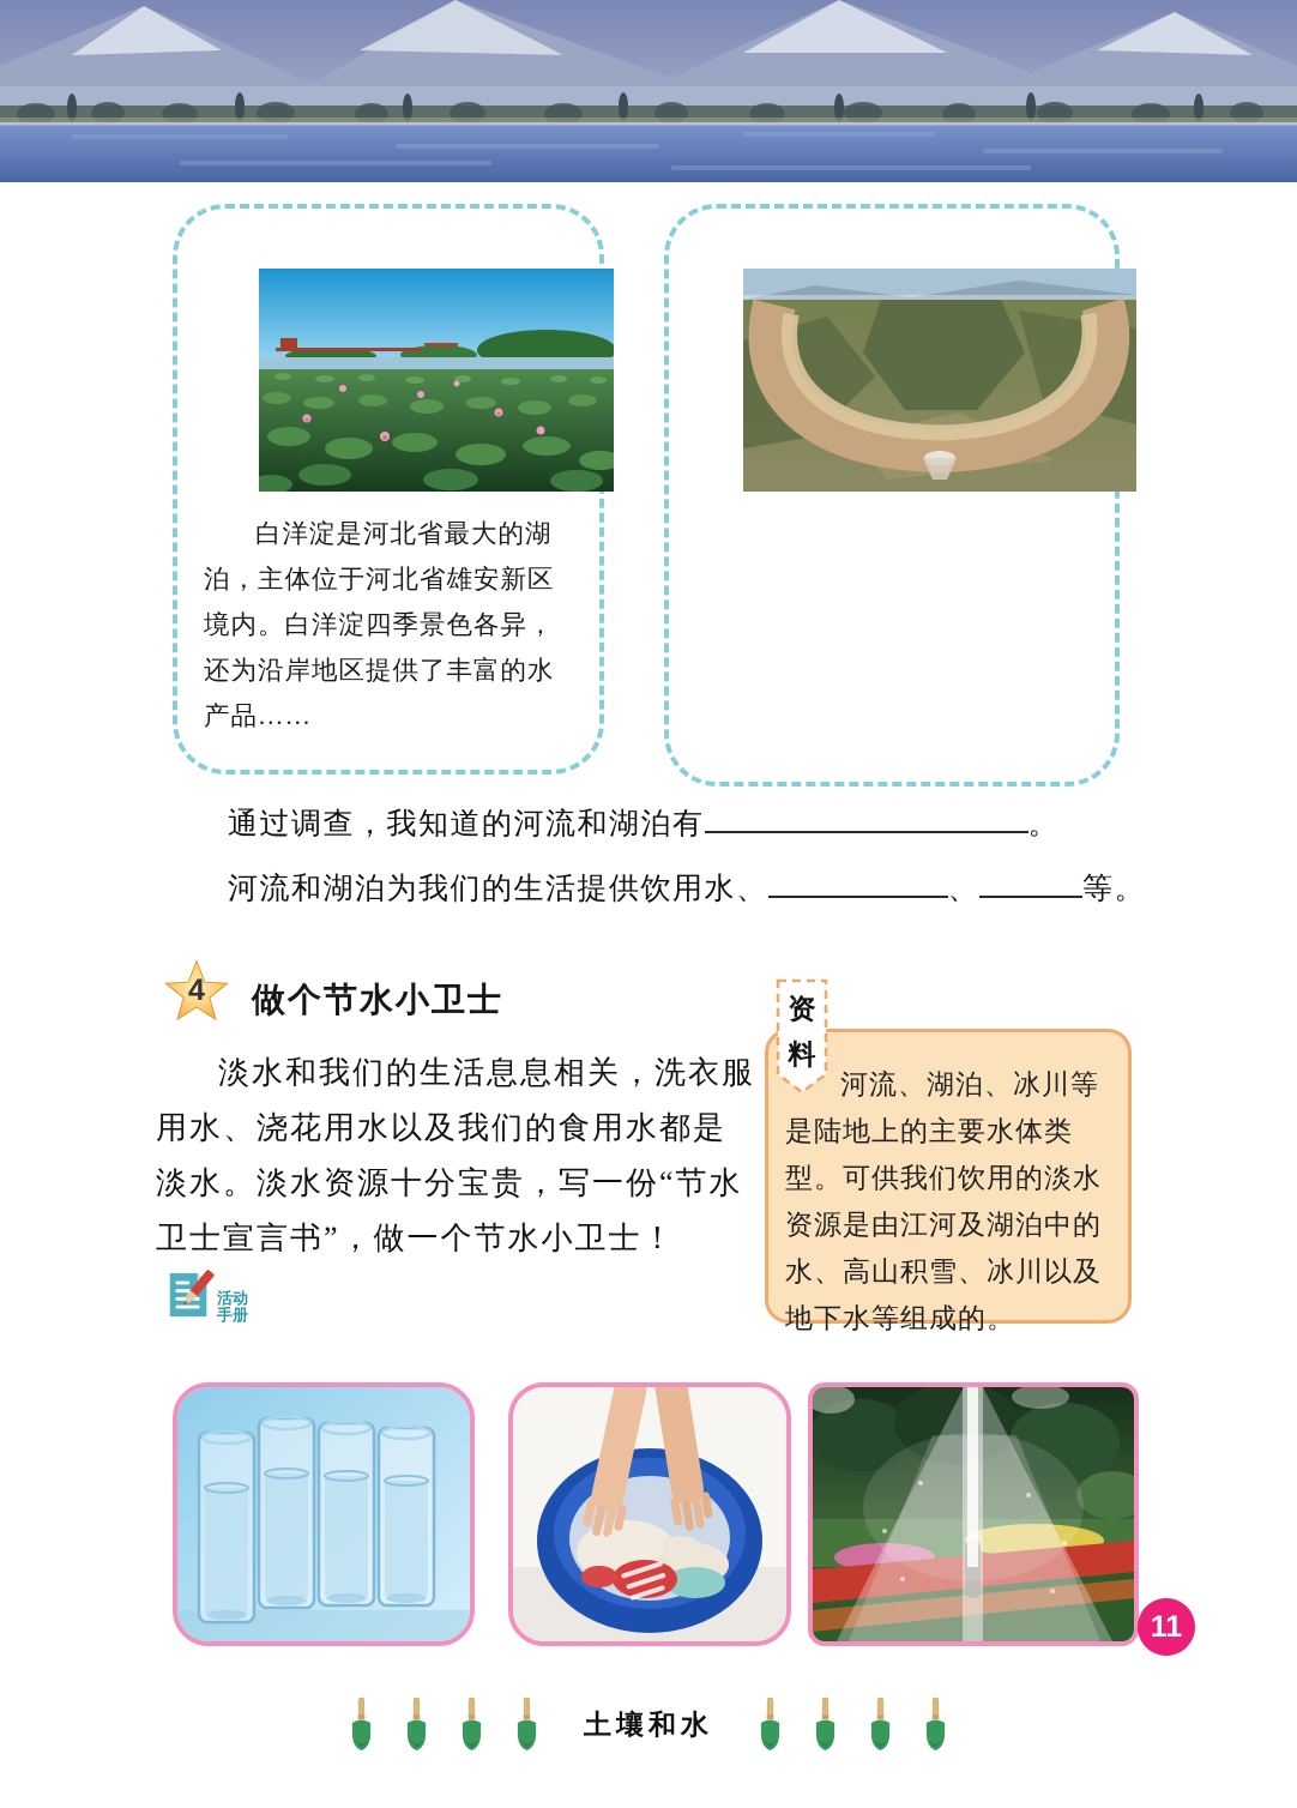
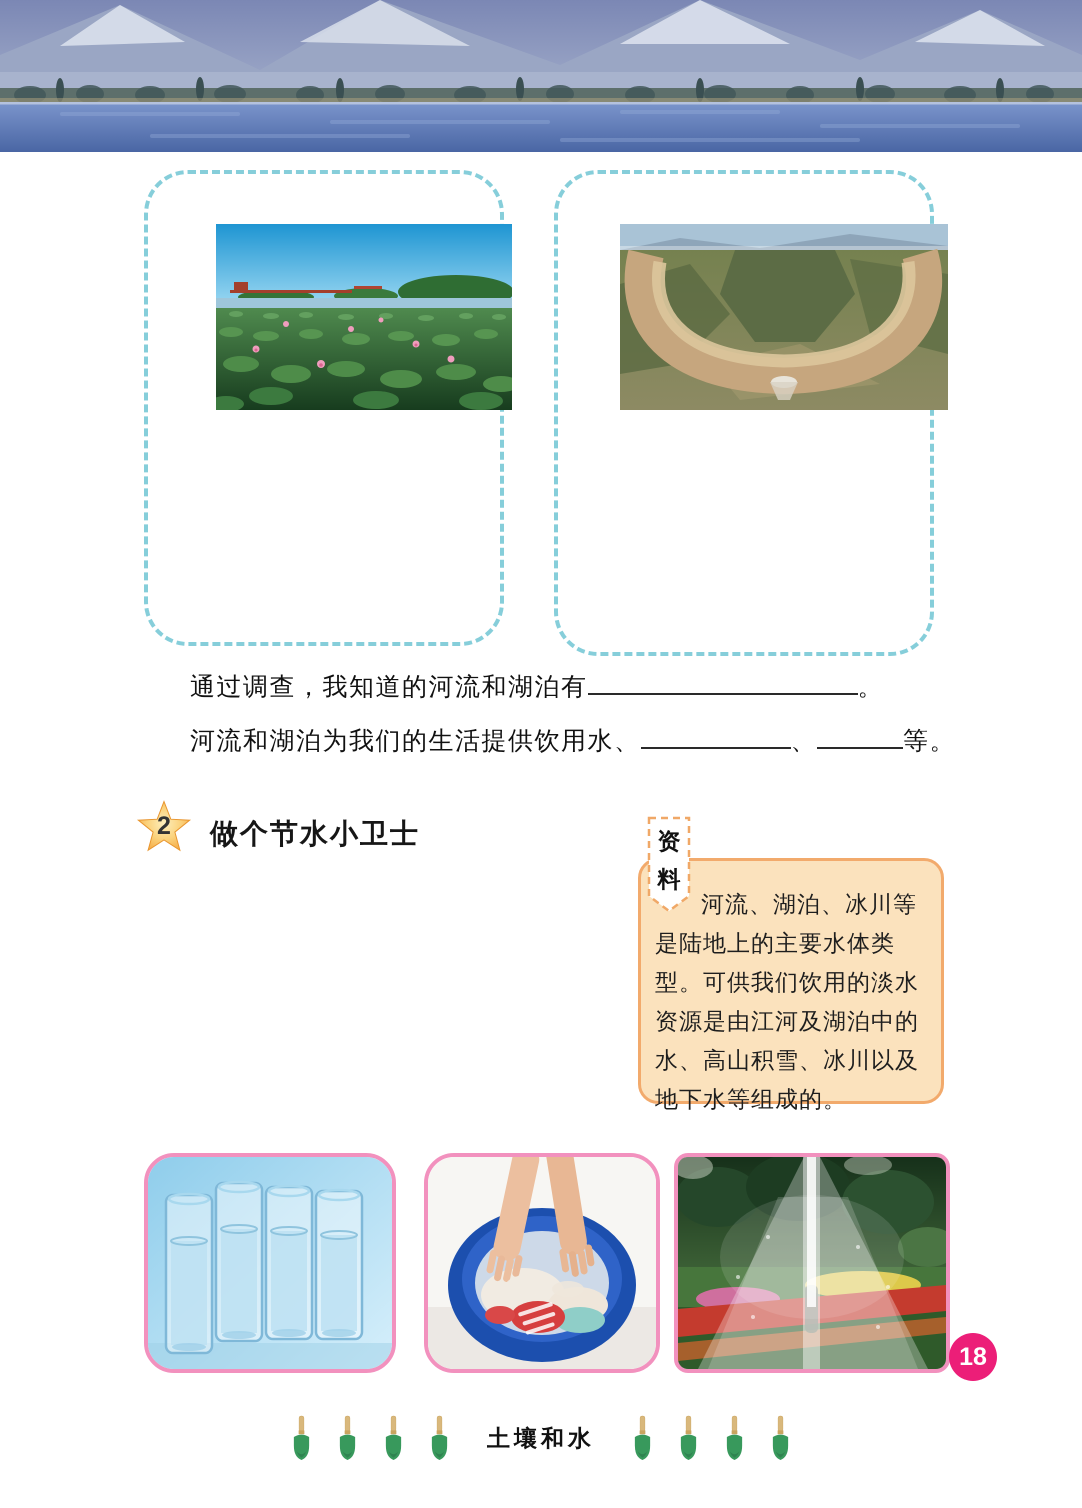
- 白洋淀是河北省最大的湖泊，主体位于河北省雄安新区境内。白洋淀四季景色各异，还为沿岸地区提供了丰富的水产品……
  通过调查，我知道的河流和湖泊有 。
  河流和湖泊为我们的生活提供饮用水、 、 等。
- 4
+ 2
  做个节水小卫士
- 淡水和我们的生活息息相关，洗衣服用水、浇花用水以及我们的食用水都是淡水。淡水资源十分宝贵，写一份“节水卫士宣言书”，做一个节水小卫士！
- 活动
- 手册
  资
  料
  河流、湖泊、冰川等是陆地上的主要水体类型。可供我们饮用的淡水资源是由江河及湖泊中的水、高山积雪、冰川以及地下水等组成的。
- 11
+ 18
  土壤和水
